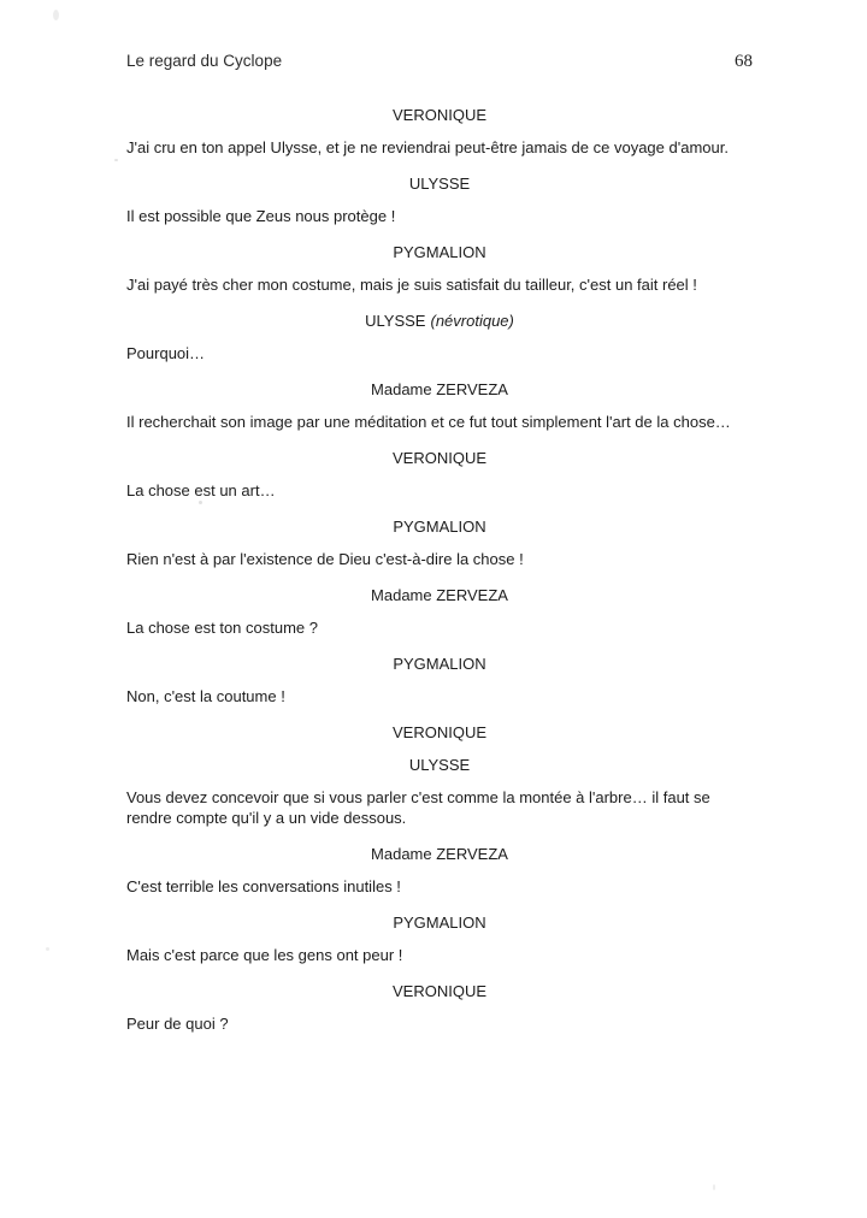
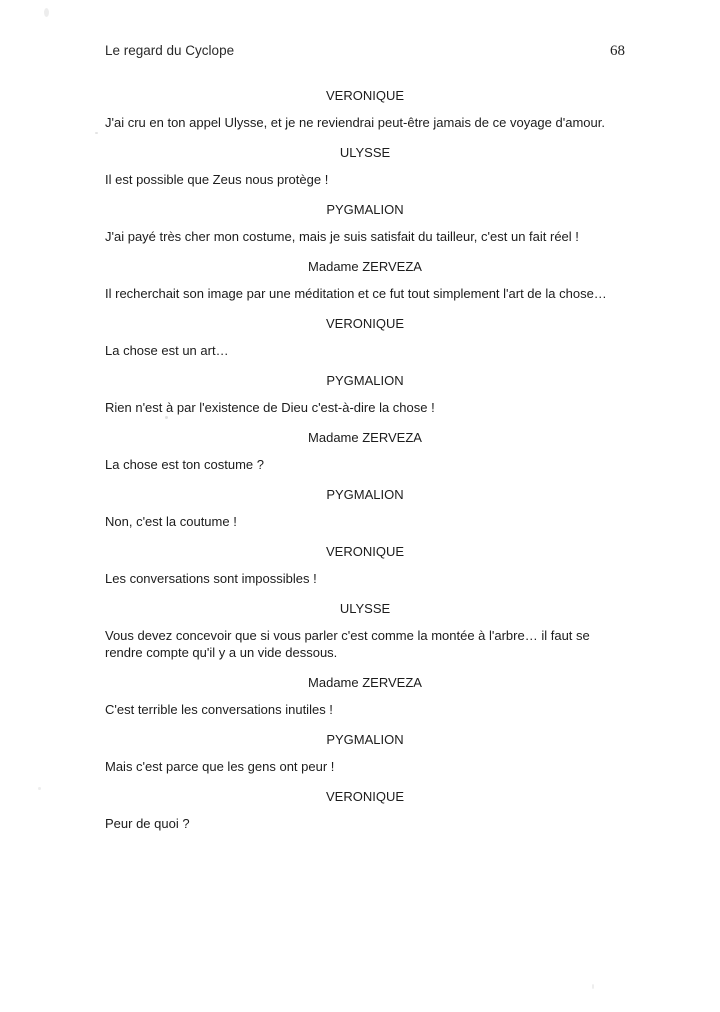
  Le regard du Cyclope
  68
  VERONIQUE
  J'ai cru en ton appel Ulysse, et je ne reviendrai peut-être jamais de ce voyage d'amour.
  ULYSSE
  Il est possible que Zeus nous protège !
  PYGMALION
  J'ai payé très cher mon costume, mais je suis satisfait du tailleur, c'est un fait réel !
- ULYSSE (névrotique)
- Pourquoi…
  Madame ZERVEZA
  Il recherchait son image par une méditation et ce fut tout simplement l'art de la chose…
  VERONIQUE
  La chose est un art…
  PYGMALION
  Rien n'est à par l'existence de Dieu c'est-à-dire la chose !
  Madame ZERVEZA
  La chose est ton costume ?
  PYGMALION
  Non, c'est la coutume !
  VERONIQUE
+ Les conversations sont impossibles !
  ULYSSE
  Vous devez concevoir que si vous parler c'est comme la montée à l'arbre… il faut se rendre compte qu'il y a un vide dessous.
  Madame ZERVEZA
  C'est terrible les conversations inutiles !
  PYGMALION
  Mais c'est parce que les gens ont peur !
  VERONIQUE
  Peur de quoi ?
